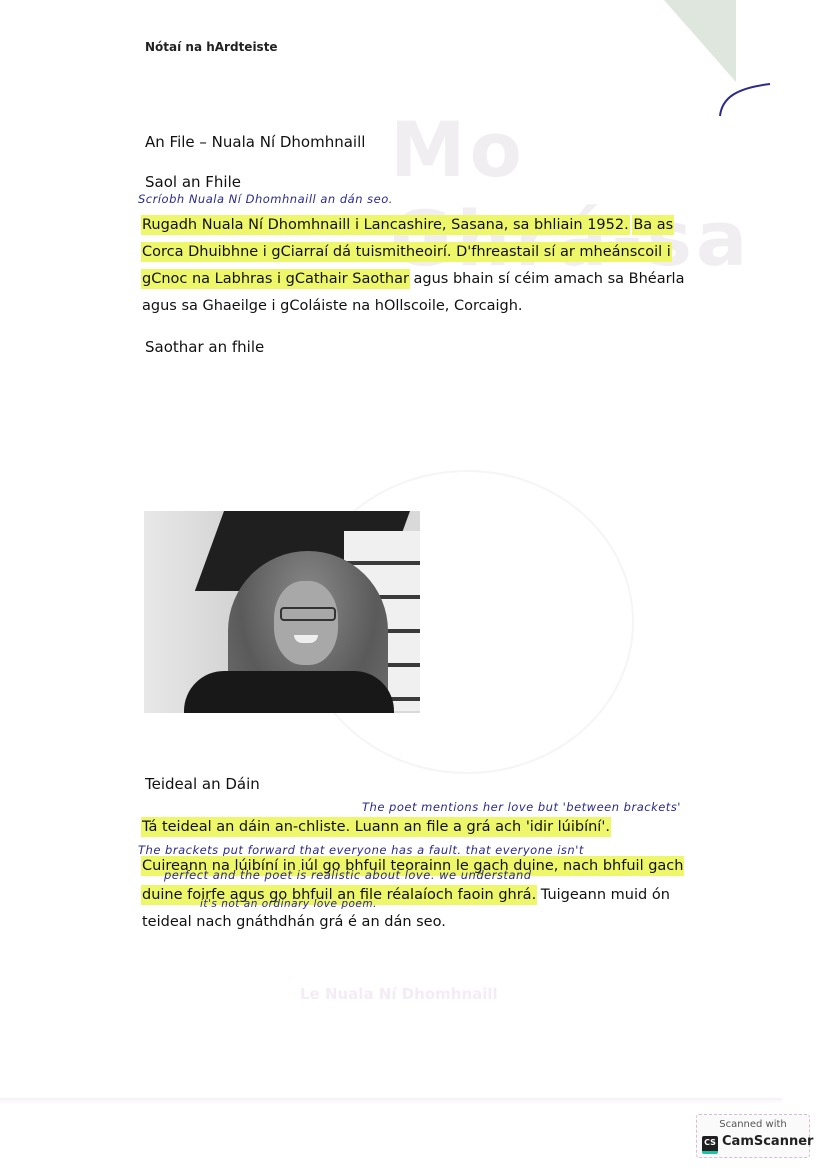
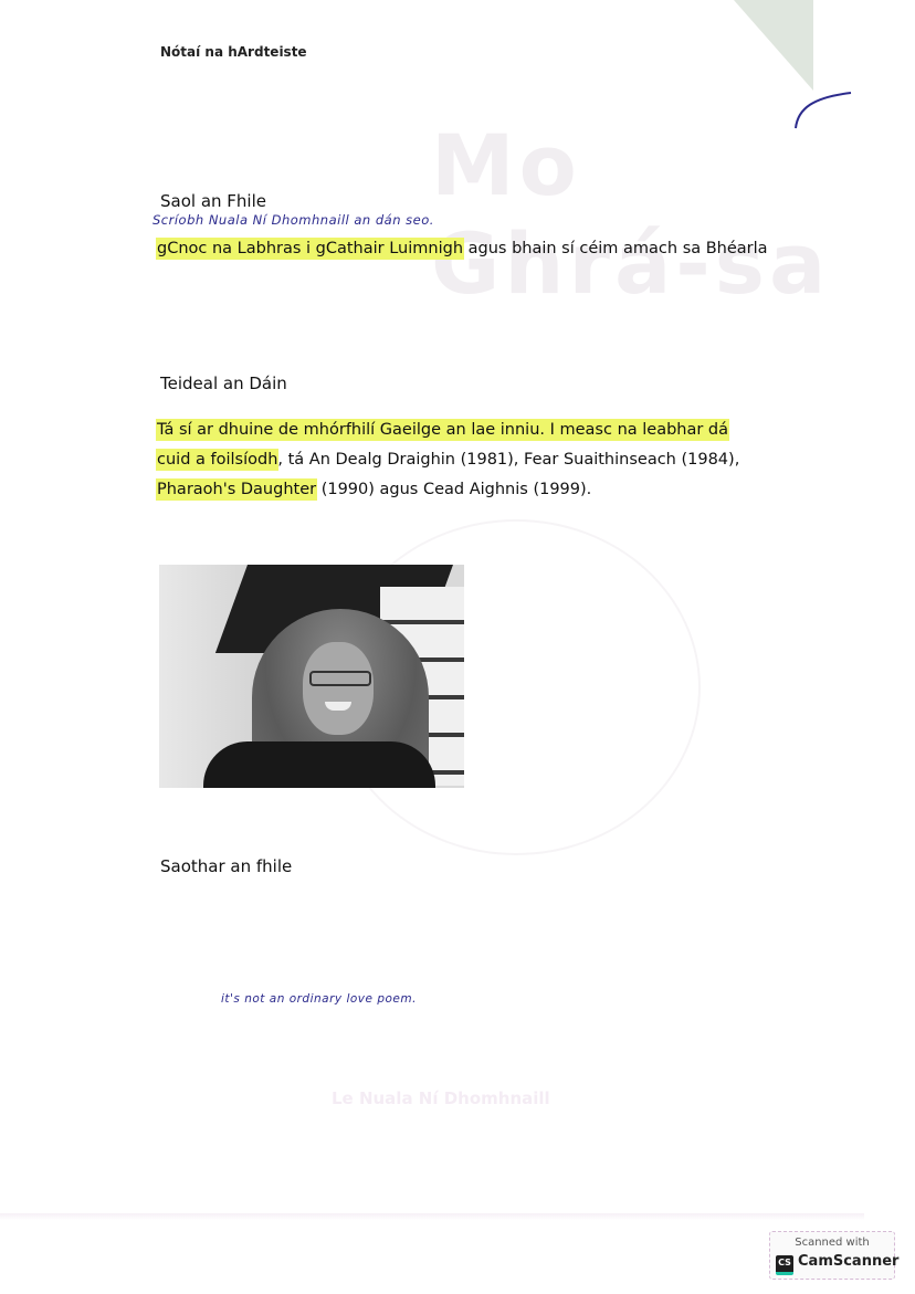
  Ghrá-sa
  Nótaí na hArdteiste
- An File – Nuala Ní Dhomhnaill
  Saol an Fhile
  Scríobh Nuala Ní Dhomhnaill an dán seo.
- Rugadh Nuala Ní Dhomhnaill i Lancashire, Sasana, sa bhliain 1952. Ba as
- Corca Dhuibhne i gCiarraí dá tuismitheoirí. D'fhreastail sí ar mheánscoil i
- gCnoc na Labhras i gCathair Saothar agus bhain sí céim amach sa Bhéarla
+ gCnoc na Labhras i gCathair Luimnigh agus bhain sí céim amach sa Bhéarla
- agus sa Ghaeilge i gColáiste na hOllscoile, Corcaigh.
- Saothar an fhile
+ Teideal an Dáin
+ Tá sí ar dhuine de mhórfhilí Gaeilge an lae inniu. I measc na leabhar dá
+ cuid a foilsíodh, tá An Dealg Draighin (1981), Fear Suaithinseach (1984),
+ Pharaoh's Daughter (1990) agus Cead Aighnis (1999).
- Teideal an Dáin
+ Saothar an fhile
- The poet mentions her love but 'between brackets'
- Tá teideal an dáin an-chliste. Luann an file a grá ach 'idir lúibíní'.
- The brackets put forward that everyone has a fault. that everyone isn't
- Cuireann na lúibíní in iúl go bhfuil teorainn le gach duine, nach bhfuil gach
- duine foirfe agus go bhfuil an file réalaíoch faoin ghrá. Tuigeann muid ón
- teideal nach gnáthdhán grá é an dán seo.
- perfect and the poet is realistic about love. we understand
  it's not an ordinary love poem.
  Scanned with
  CS
  CamScanner
